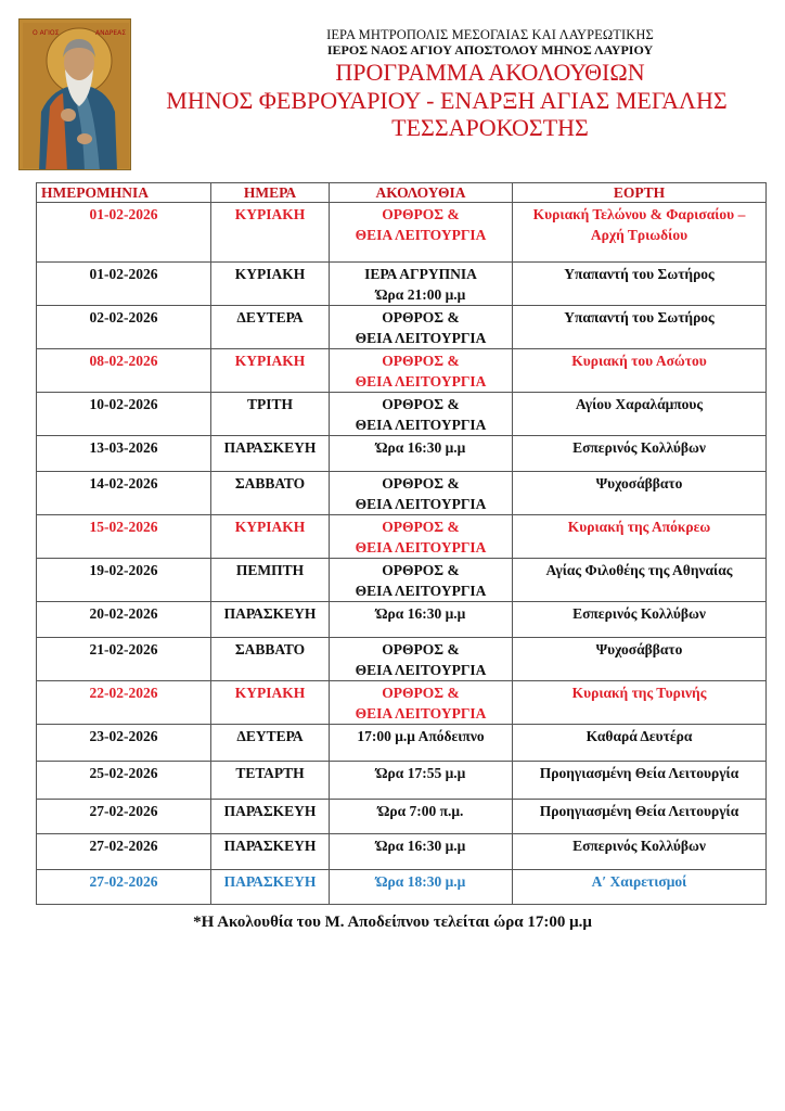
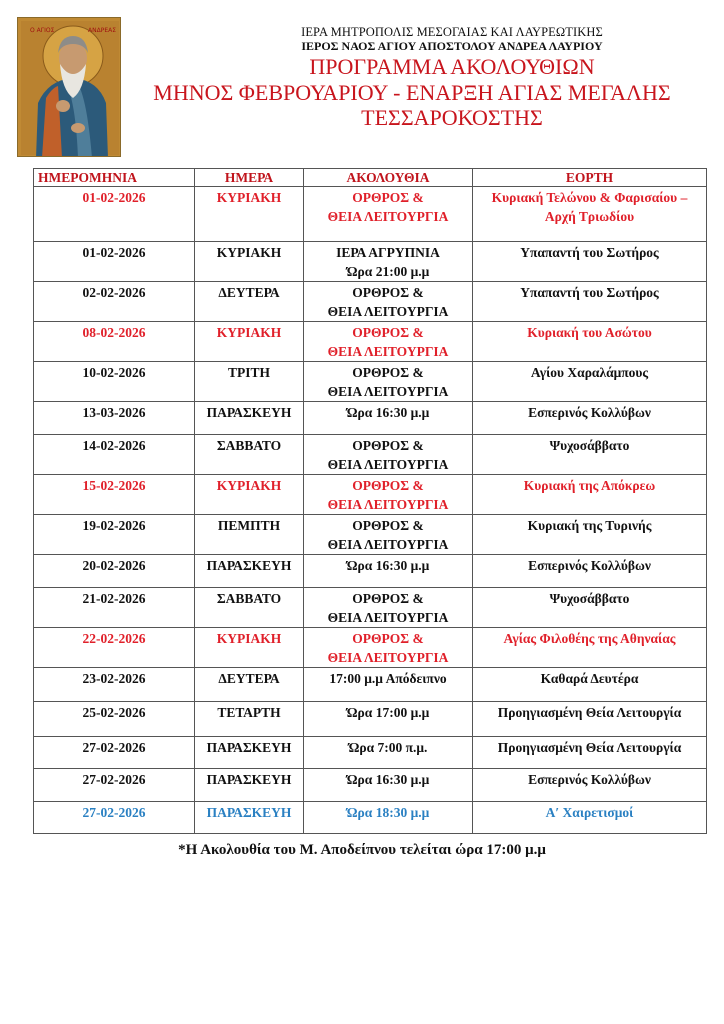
  ΙΕΡΑ ΜΗΤΡΟΠΟΛΙΣ ΜΕΣΟΓΑΙΑΣ ΚΑΙ ΛΑΥΡΕΩΤΙΚΗΣ
- ΙΕΡΟΣ ΝΑΟΣ ΑΓΙΟΥ ΑΠΟΣΤΟΛΟΥ ΜΗΝΟΣ ΛΑΥΡΙΟΥ
+ ΙΕΡΟΣ ΝΑΟΣ ΑΓΙΟΥ ΑΠΟΣΤΟΛΟΥ ΑΝΔΡΕΑ ΛΑΥΡΙΟΥ
  ΠΡΟΓΡΑΜΜΑ ΑΚΟΛΟΥΘΙΩΝ
  ΜΗΝΟΣ ΦΕΒΡΟΥΑΡΙΟΥ - ΕΝΑΡΞΗ ΑΓΙΑΣ ΜΕΓΑΛΗΣ
  ΤΕΣΣΑΡΟΚΟΣΤΗΣ
  ΗΜΕΡΟΜΗΝΙΑ	ΗΜΕΡΑ	ΑΚΟΛΟΥΘΙΑ	ΕΟΡΤΗ
  01-02-2026	ΚΥΡΙΑΚΗ	ΟΡΘΡΟΣ &ΘΕΙΑ ΛΕΙΤΟΥΡΓΙΑ	Κυριακή Τελώνου & Φαρισαίου –Αρχή Τριωδίου
  01-02-2026	ΚΥΡΙΑΚΗ	ΙΕΡΑ ΑΓΡΥΠΝΙΑΏρα 21:00 μ.μ	Υπαπαντή του Σωτήρος
  02-02-2026	ΔΕΥΤΕΡΑ	ΟΡΘΡΟΣ &ΘΕΙΑ ΛΕΙΤΟΥΡΓΙΑ	Υπαπαντή του Σωτήρος
  08-02-2026	ΚΥΡΙΑΚΗ	ΟΡΘΡΟΣ &ΘΕΙΑ ΛΕΙΤΟΥΡΓΙΑ	Κυριακή του Ασώτου
  10-02-2026	ΤΡΙΤΗ	ΟΡΘΡΟΣ &ΘΕΙΑ ΛΕΙΤΟΥΡΓΙΑ	Αγίου Χαραλάμπους
  13-03-2026	ΠΑΡΑΣΚΕΥΗ	Ώρα 16:30 μ.μ	Εσπερινός Κολλύβων
  14-02-2026	ΣΑΒΒΑΤΟ	ΟΡΘΡΟΣ &ΘΕΙΑ ΛΕΙΤΟΥΡΓΙΑ	Ψυχοσάββατο
  15-02-2026	ΚΥΡΙΑΚΗ	ΟΡΘΡΟΣ &ΘΕΙΑ ΛΕΙΤΟΥΡΓΙΑ	Κυριακή της Απόκρεω
- 19-02-2026	ΠΕΜΠΤΗ	ΟΡΘΡΟΣ &ΘΕΙΑ ΛΕΙΤΟΥΡΓΙΑ	Αγίας Φιλοθέης της Αθηναίας
+ 19-02-2026	ΠΕΜΠΤΗ	ΟΡΘΡΟΣ &ΘΕΙΑ ΛΕΙΤΟΥΡΓΙΑ	Κυριακή της Τυρινής
  20-02-2026	ΠΑΡΑΣΚΕΥΗ	Ώρα 16:30 μ.μ	Εσπερινός Κολλύβων
  21-02-2026	ΣΑΒΒΑΤΟ	ΟΡΘΡΟΣ &ΘΕΙΑ ΛΕΙΤΟΥΡΓΙΑ	Ψυχοσάββατο
- 22-02-2026	ΚΥΡΙΑΚΗ	ΟΡΘΡΟΣ &ΘΕΙΑ ΛΕΙΤΟΥΡΓΙΑ	Κυριακή της Τυρινής
+ 22-02-2026	ΚΥΡΙΑΚΗ	ΟΡΘΡΟΣ &ΘΕΙΑ ΛΕΙΤΟΥΡΓΙΑ	Αγίας Φιλοθέης της Αθηναίας
  23-02-2026	ΔΕΥΤΕΡΑ	17:00 μ.μ Απόδειπνο	Καθαρά Δευτέρα
- 25-02-2026	ΤΕΤΑΡΤΗ	Ώρα 17:55 μ.μ	Προηγιασμένη Θεία Λειτουργία
+ 25-02-2026	ΤΕΤΑΡΤΗ	Ώρα 17:00 μ.μ	Προηγιασμένη Θεία Λειτουργία
  27-02-2026	ΠΑΡΑΣΚΕΥΗ	Ώρα 7:00 π.μ.	Προηγιασμένη Θεία Λειτουργία
  27-02-2026	ΠΑΡΑΣΚΕΥΗ	Ώρα 16:30 μ.μ	Εσπερινός Κολλύβων
  27-02-2026	ΠΑΡΑΣΚΕΥΗ	Ώρα 18:30 μ.μ	Α′ Χαιρετισμοί
  *Η Ακολουθία του Μ. Αποδείπνου τελείται ώρα 17:00 μ.μ
